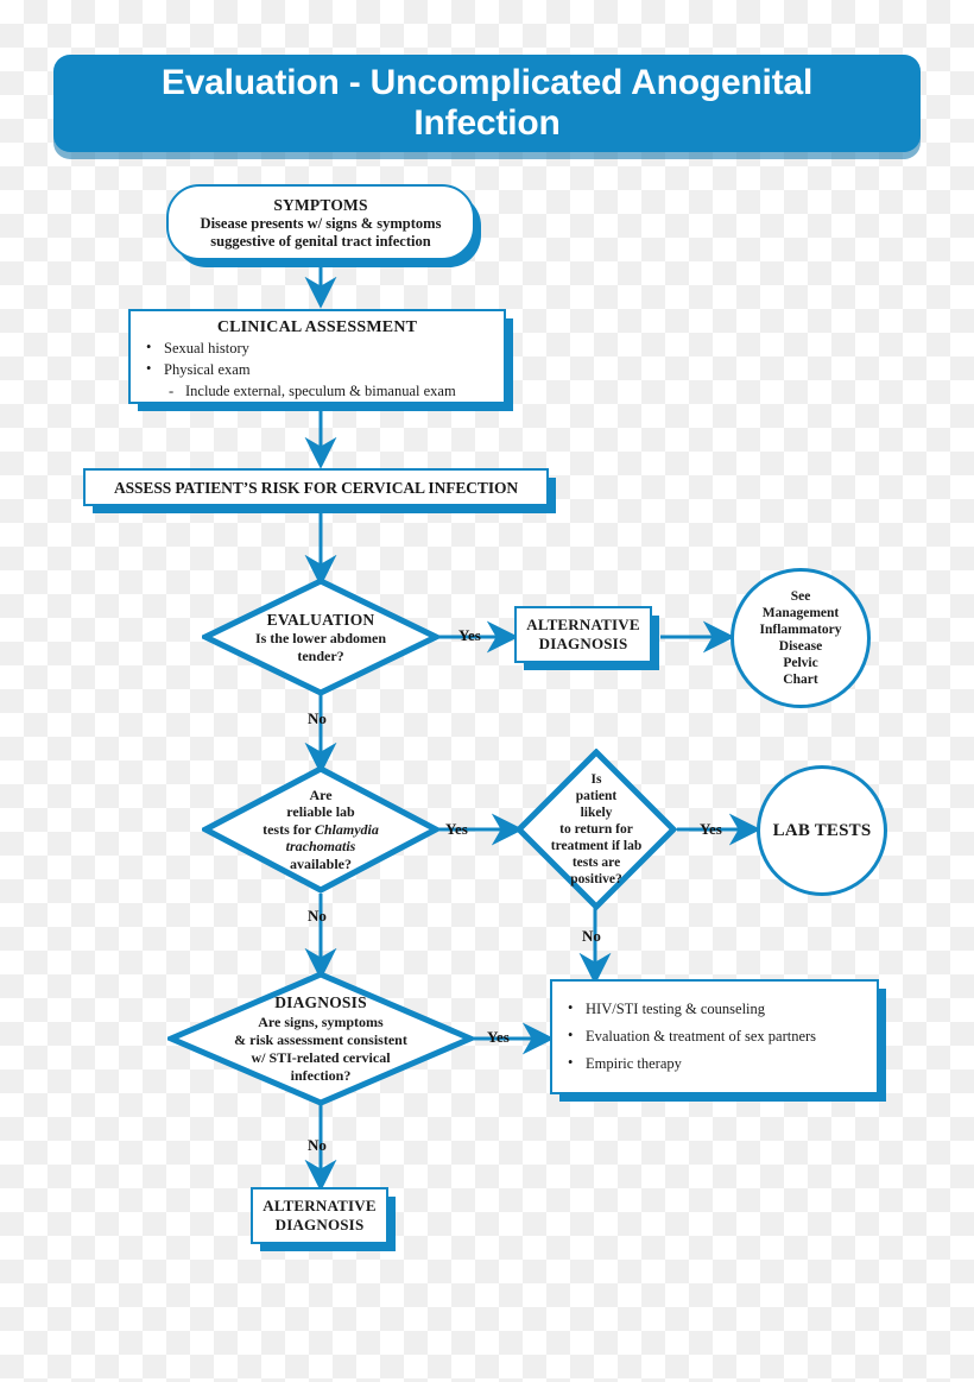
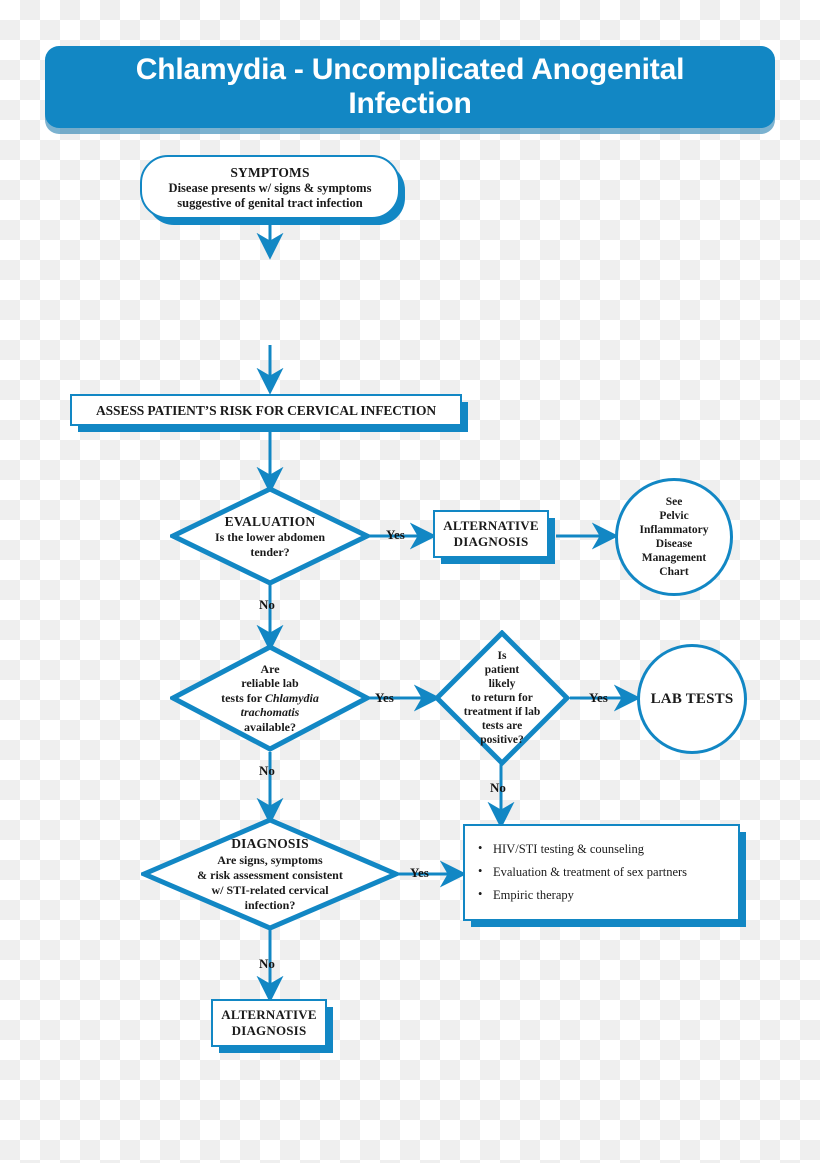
- Evaluation - Uncomplicated Anogenital Infection
+ Chlamydia - Uncomplicated Anogenital Infection
  SYMPTOMS
  Disease presents w/ signs & symptoms
  suggestive of genital tract infection
- CLINICAL ASSESSMENT
- Sexual history
- Physical exam
- Include external, speculum & bimanual exam
  ASSESS PATIENT’S RISK FOR CERVICAL INFECTION
  EVALUATION
  Is the lower abdomen
  tender?
  Yes
  No
  ALTERNATIVE
  DIAGNOSIS
  See
- Management
+ Pelvic
  Inflammatory
  Disease
- Pelvic
+ Management
  Chart
  Are
  reliable lab
  tests for Chlamydia
  trachomatis
  available?
  Yes
  No
  Is
  patient
  likely
  to return for
  treatment if lab
  tests are
  positive?
  Yes
  No
  LAB TESTS
  DIAGNOSIS
  Are signs, symptoms
  & risk assessment consistent
  w/ STI-related cervical
  infection?
  Yes
  No
  HIV/STI testing & counseling
  Evaluation & treatment of sex partners
  Empiric therapy
  ALTERNATIVE
  DIAGNOSIS
